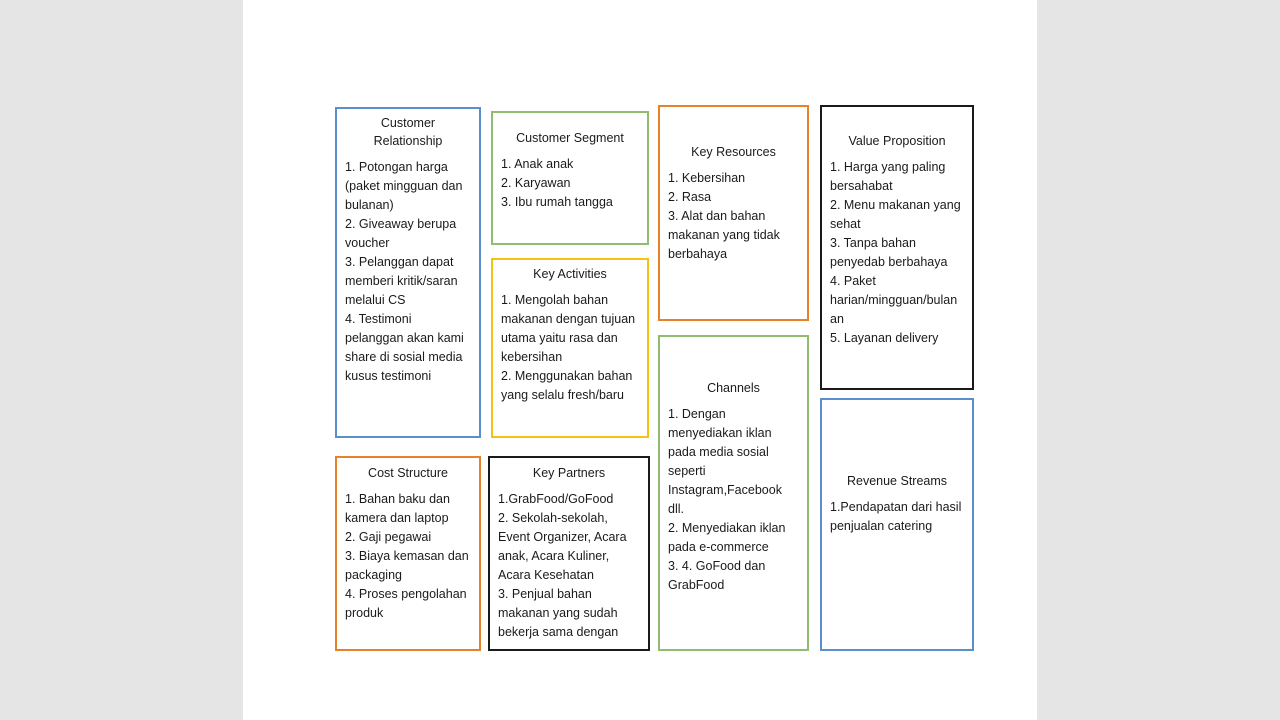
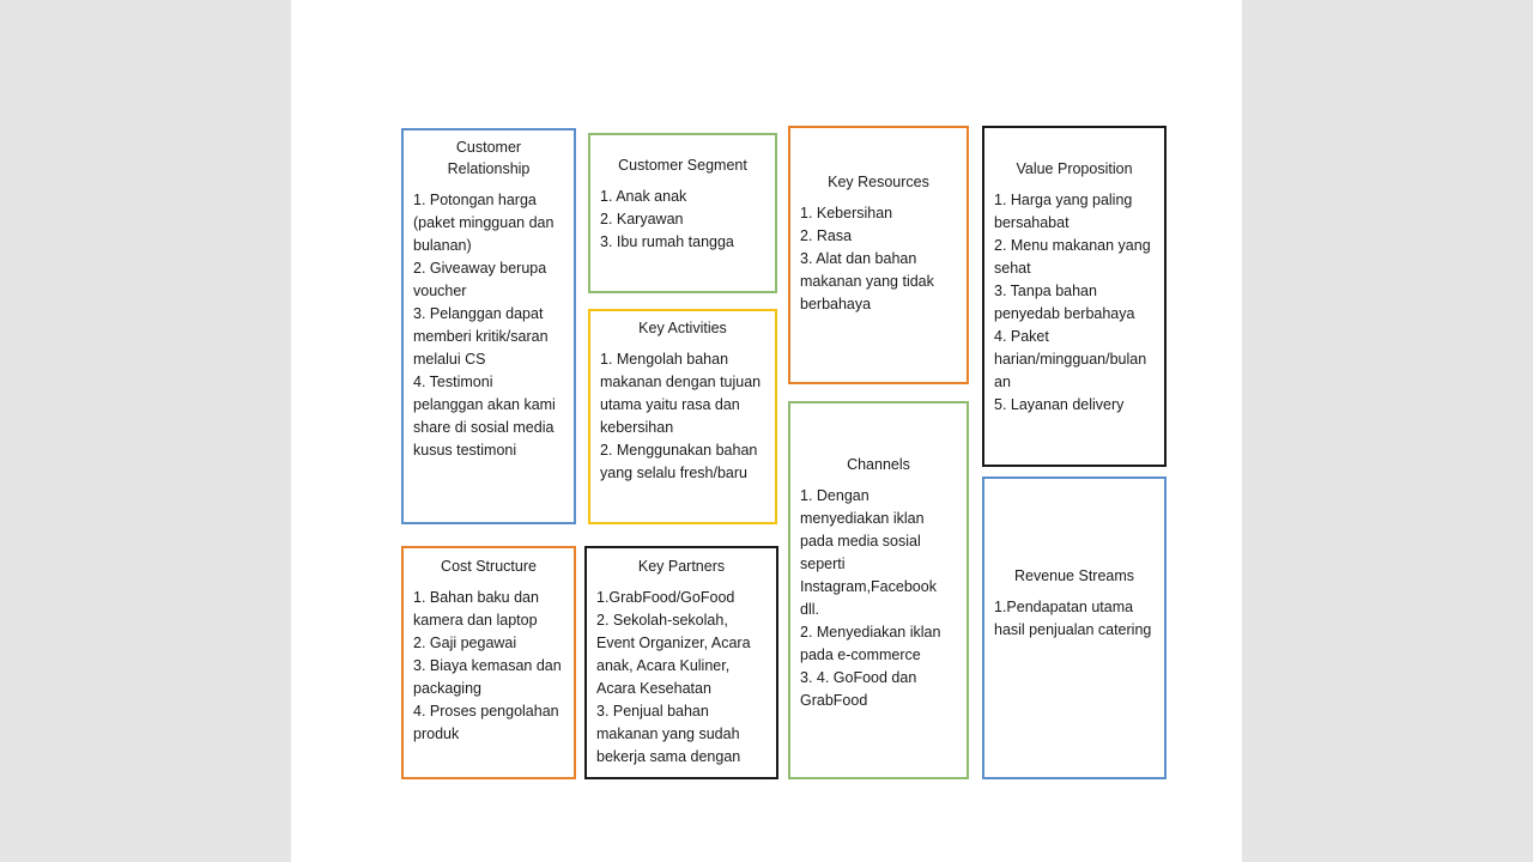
  Customer
  Relationship
  1. Potongan harga (paket mingguan dan bulanan)
  2. Giveaway berupa voucher
  3. Pelanggan dapat memberi kritik/saran melalui CS
  4. Testimoni pelanggan akan kami share di sosial media kusus testimoni
  Customer Segment
  1. Anak anak
  2. Karyawan
  3. Ibu rumah tangga
  Key Activities
  1. Mengolah bahan makanan dengan tujuan utama yaitu rasa dan kebersihan
  2. Menggunakan bahan yang selalu fresh/baru
  Key Resources
  1. Kebersihan
  2. Rasa
  3. Alat dan bahan makanan yang tidak berbahaya
  Channels
  1. Dengan menyediakan iklan pada media sosial seperti Instagram,Facebook dll.
  2. Menyediakan iklan pada e-commerce
  3. 4. GoFood dan GrabFood
  Value Proposition
  1. Harga yang paling bersahabat
  2. Menu makanan yang sehat
  3. Tanpa bahan penyedab berbahaya
  4. Paket harian/mingguan/bulanan
  5. Layanan delivery
  Revenue Streams
- 1.Pendapatan dari hasil penjualan catering
+ 1.Pendapatan utama hasil penjualan catering
  Cost Structure
  1. Bahan baku dan kamera dan laptop
  2. Gaji pegawai
  3. Biaya kemasan dan packaging
  4. Proses pengolahan produk
  Key Partners
  1.GrabFood/GoFood
  2. Sekolah-sekolah, Event Organizer, Acara anak, Acara Kuliner, Acara Kesehatan
  3. Penjual bahan makanan yang sudah bekerja sama dengan
